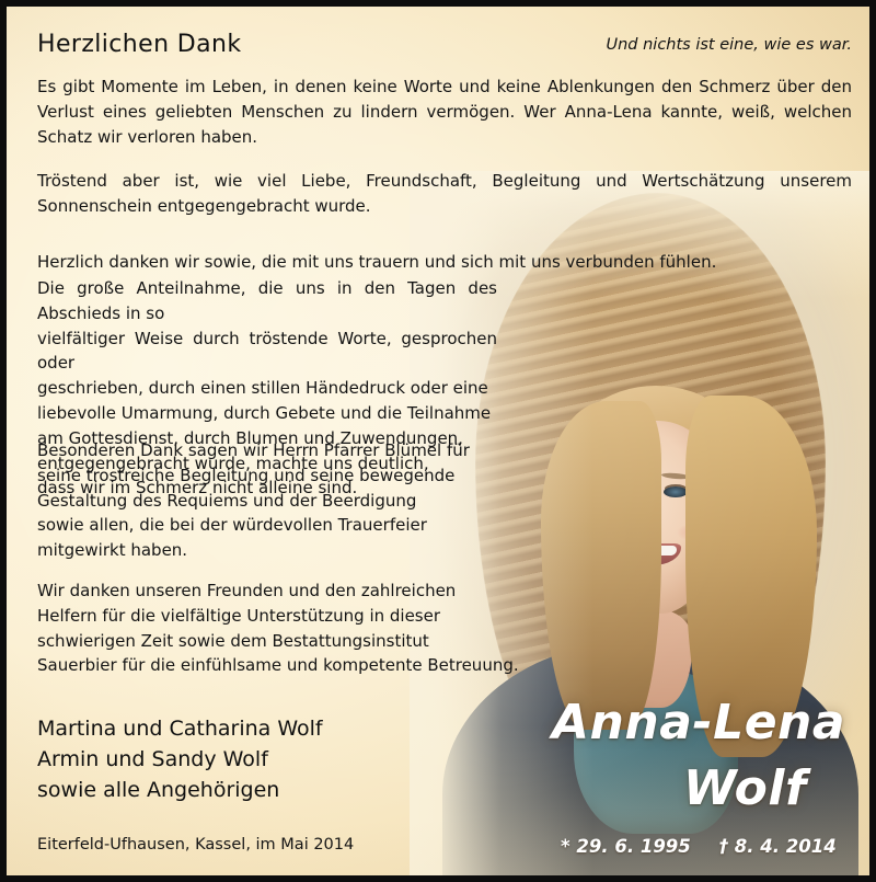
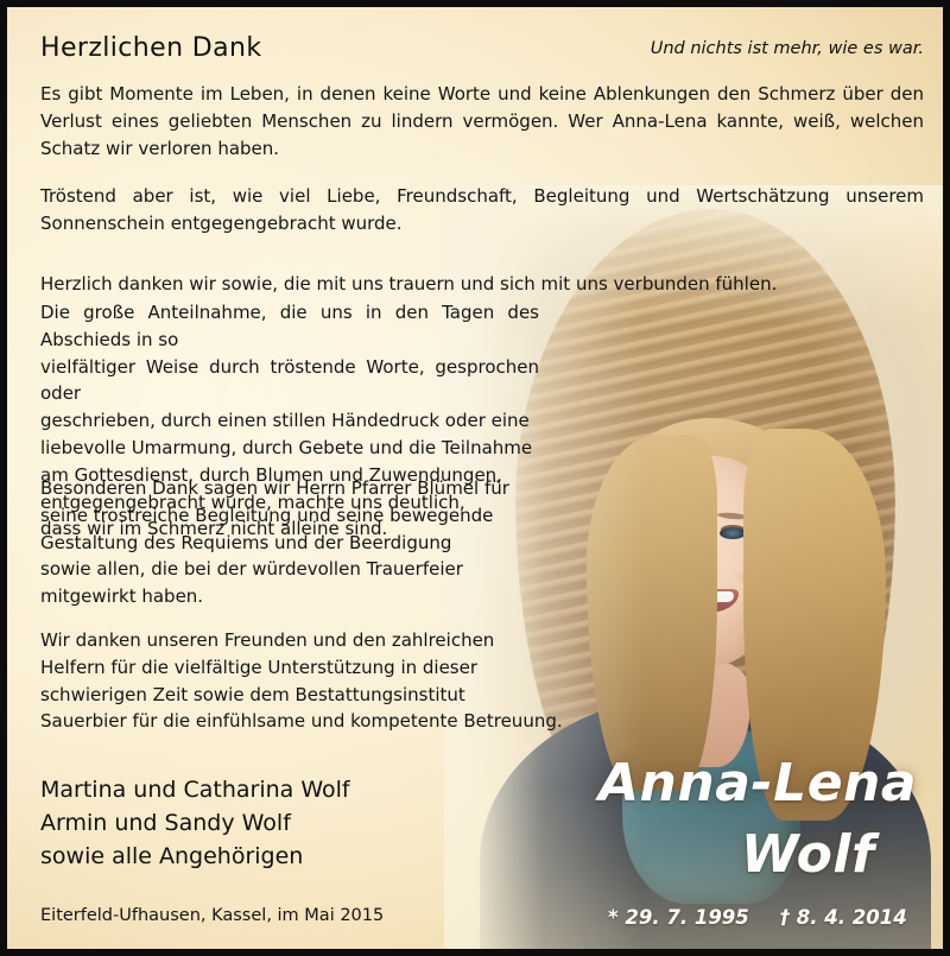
  Herzlichen Dank
- Und nichts ist eine, wie es war.
+ Und nichts ist mehr, wie es war.
  Es gibt Momente im Leben, in denen keine Worte und keine Ablenkungen den Schmerz über den Verlust eines geliebten Menschen zu lindern vermögen. Wer Anna-Lena kannte, weiß, welchen Schatz wir verloren haben.
  Tröstend aber ist, wie viel Liebe, Freundschaft, Begleitung und Wertschätzung unserem Sonnenschein entgegengebracht wurde.
  Herzlich danken wir sowie, die mit uns trauern und sich mit uns verbunden fühlen.
  Die große Anteilnahme, die uns in den Tagen des Abschieds in so
  vielfältiger Weise durch tröstende Worte, gesprochen oder
  geschrieben, durch einen stillen Händedruck oder eine
  liebevolle Umarmung, durch Gebete und die Teilnahme
  am Gottesdienst, durch Blumen und Zuwendungen,
  entgegengebracht wurde, machte uns deutlich,
  dass wir im Schmerz nicht alleine sind.
  Besonderen Dank sagen wir Herrn Pfarrer Blümel für
  seine trostreiche Begleitung und seine bewegende
  Gestaltung des Requiems und der Beerdigung
  sowie allen, die bei der würdevollen Trauerfeier
  mitgewirkt haben.
  Wir danken unseren Freunden und den zahlreichen
  Helfern für die vielfältige Unterstützung in dieser
  schwierigen Zeit sowie dem Bestattungsinstitut
  Sauerbier für die einfühlsame und kompetente Betreuung.
  Martina und Catharina Wolf
  Armin und Sandy Wolf
  sowie alle Angehörigen
- Eiterfeld-Ufhausen, Kassel, im Mai 2014
+ Eiterfeld-Ufhausen, Kassel, im Mai 2015
  Anna-Lena
  Wolf
- * 29. 6. 1995
+ * 29. 7. 1995
  † 8. 4. 2014
